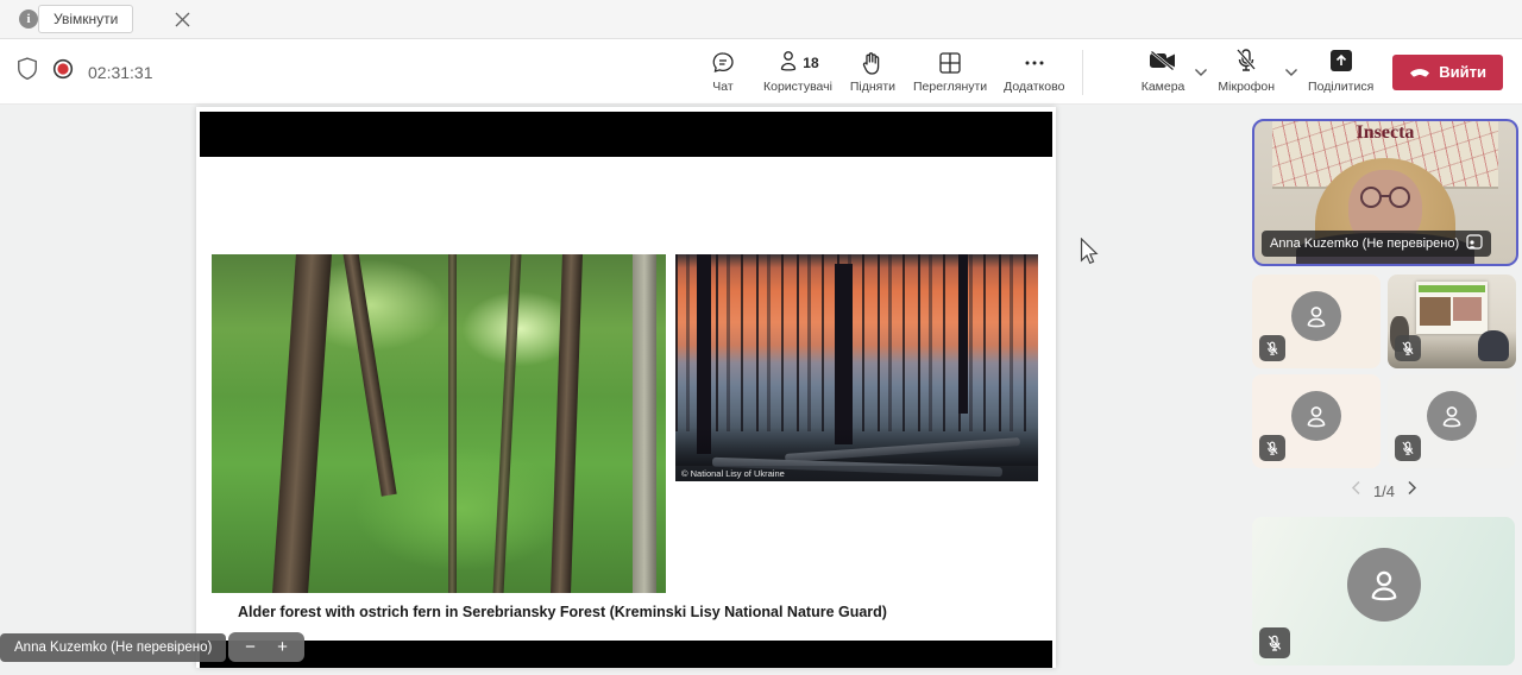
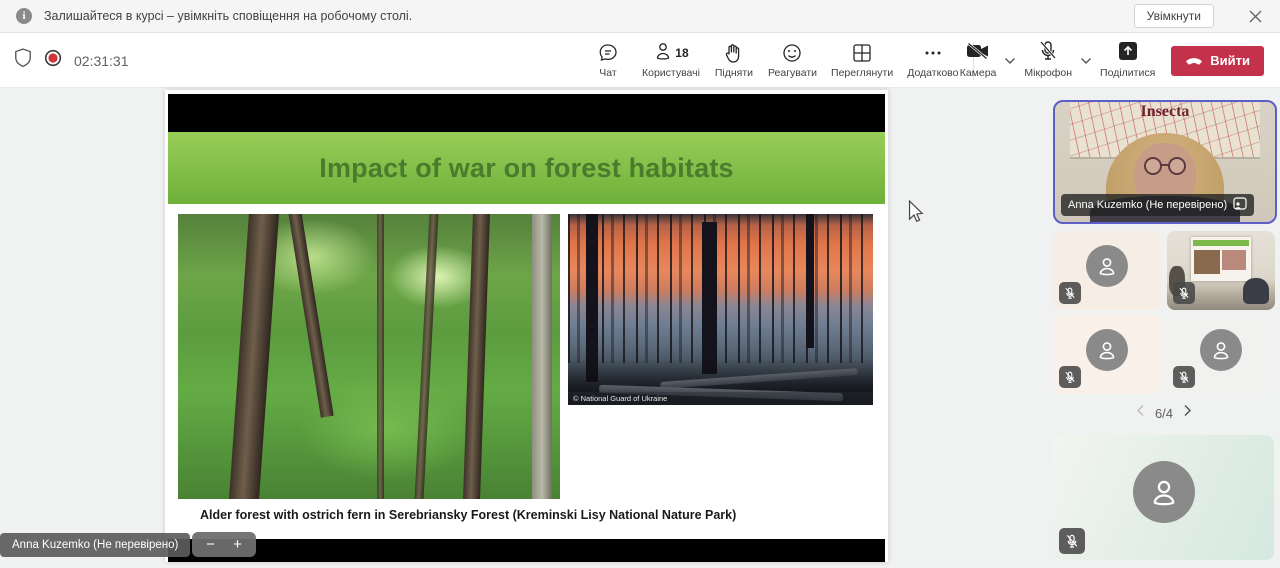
  i
+ Залишайтеся в курсі – увімкніть сповіщення на робочому столі.
  Увімкнути
  02:31:31
  Чат
  18
  Користувачі
  Підняти
+ Реагувати
  Переглянути
  Додатково
  Камера
  Мікрофон
  Поділитися
  Вийти
+ Impact of war on forest habitats
- © National Lisy of Ukraine
+ © National Guard of Ukraine
- Alder forest with ostrich fern in Serebriansky Forest (Kreminski Lisy National Nature Guard)
+ Alder forest with ostrich fern in Serebriansky Forest (Kreminski Lisy National Nature Park)
  Anna Kuzemko (Не перевірено)
  −
  +
  Insecta
  Anna Kuzemko (Не перевірено)
- 1/4
+ 6/4
